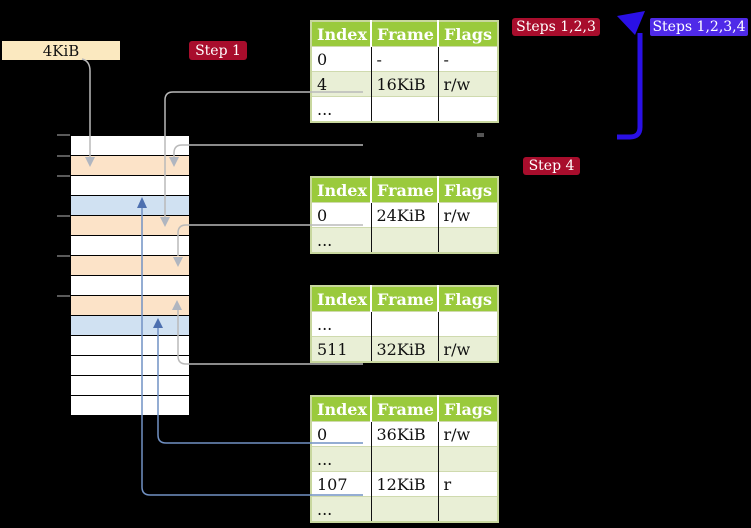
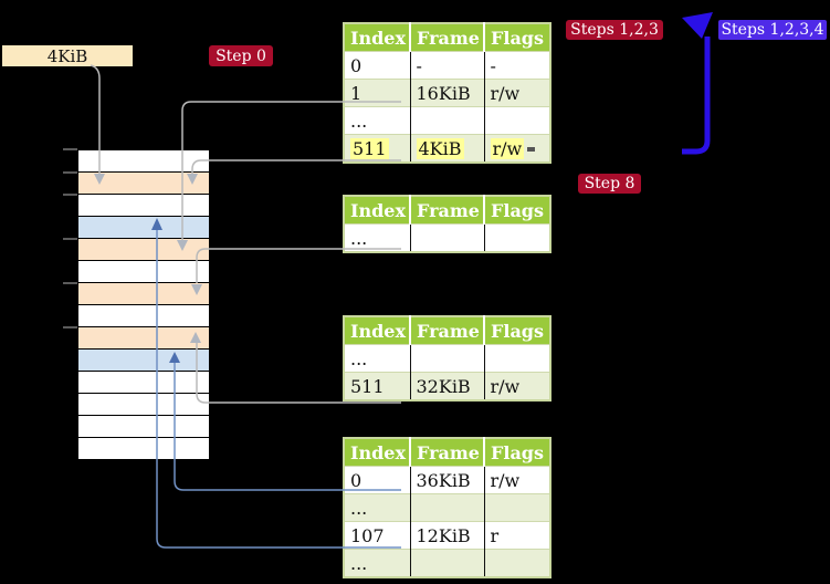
  4KiB
- Step 1
+ Step 0
  Steps 1,2,3
  Steps 1,2,3,4
- Step 4
+ Step 8
  Index	Frame	Flags
  0	-	-
- 4	16KiB	r/w
+ 1	16KiB	r/w
  ...
+ 511	4KiB	r/w
  Index	Frame	Flags
- 0	24KiB	r/w
  ...
  Index	Frame	Flags
  ...
  511	32KiB	r/w
  Index	Frame	Flags
  0	36KiB	r/w
  ...
  107	12KiB	r
  ...
